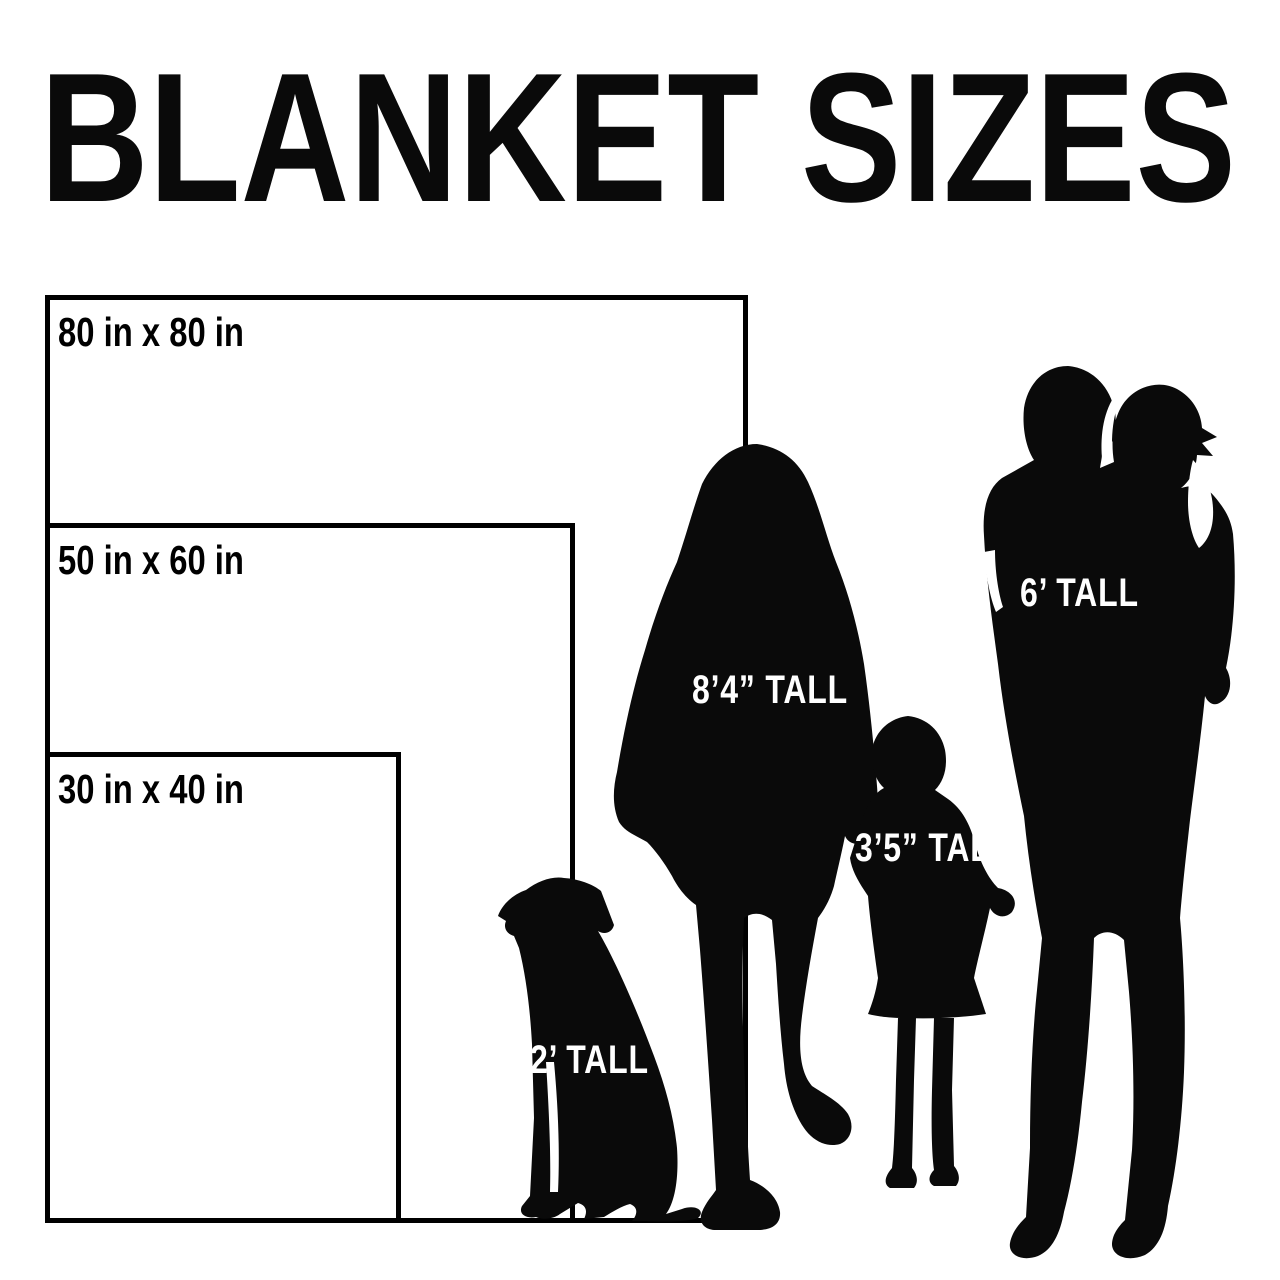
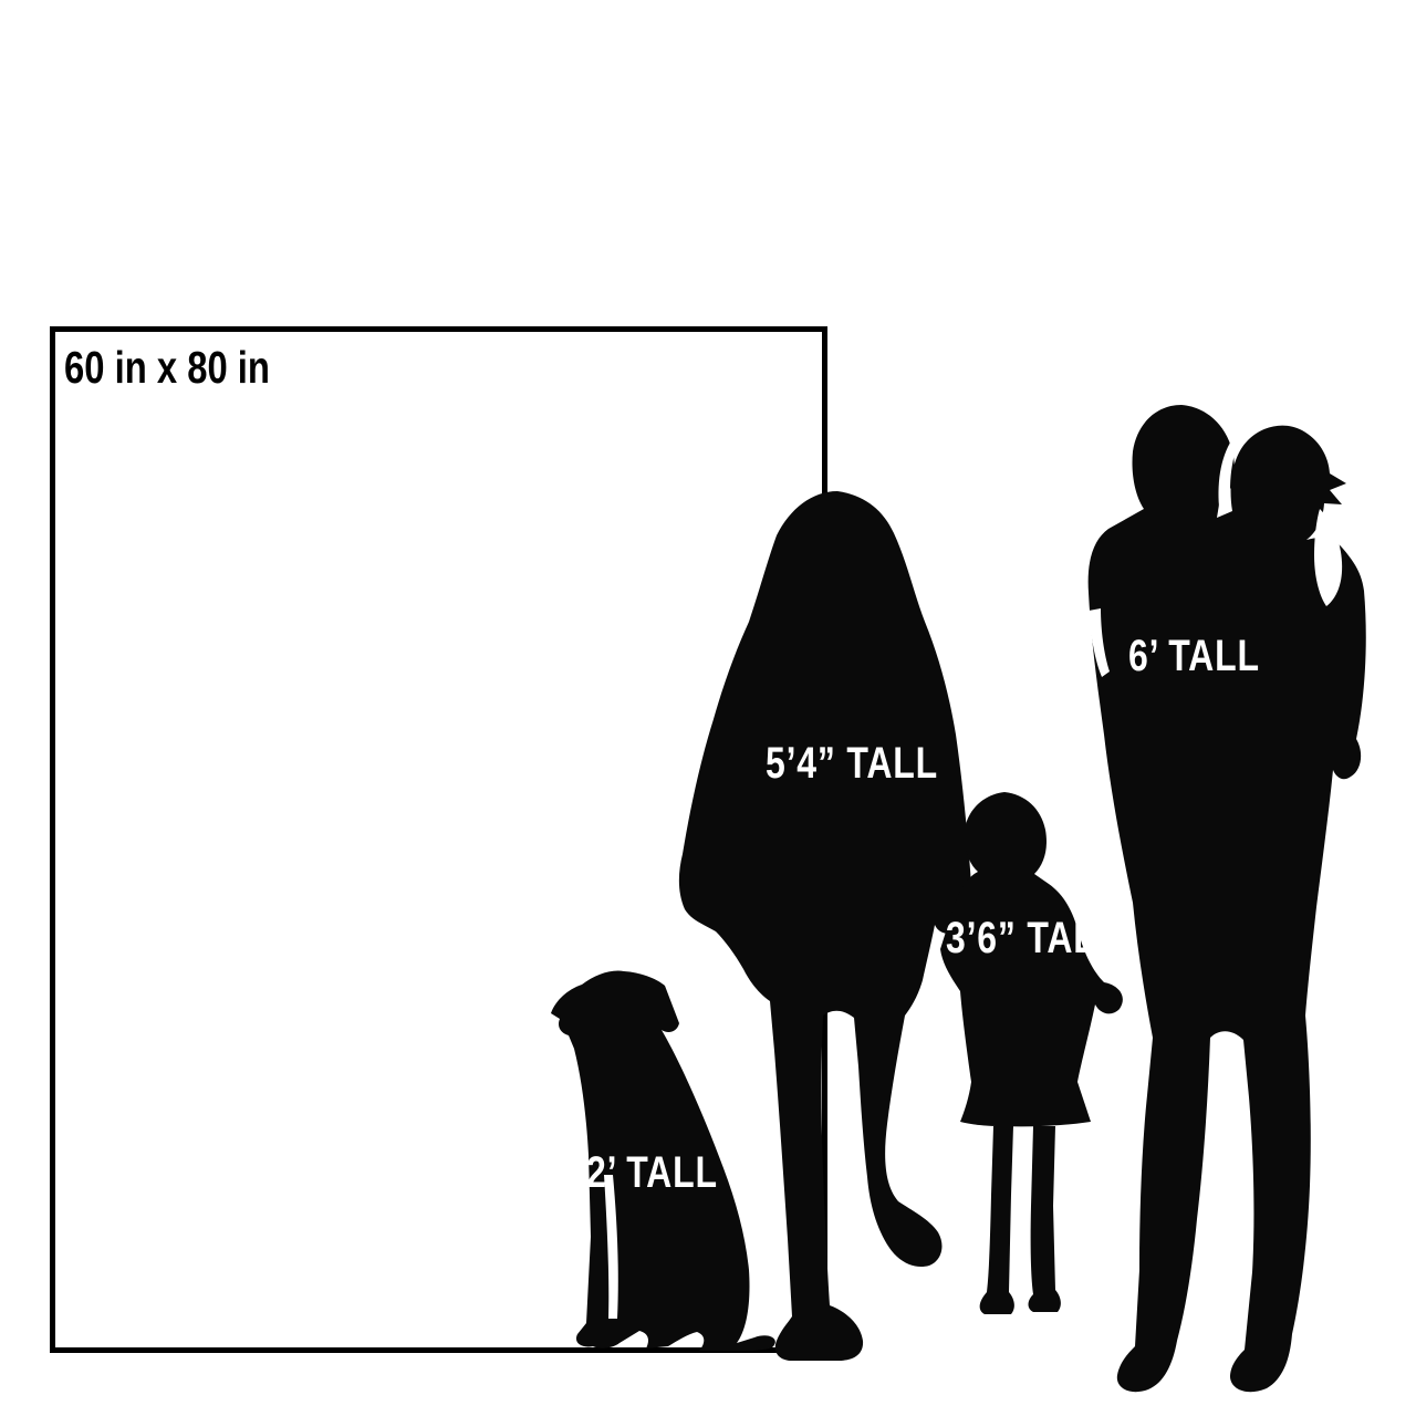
- BLANKET SIZES
- 80 in x 80 in
+ 60 in x 80 in
- 50 in x 60 in
- 30 in x 40 in
  6’ TALL
- 8’4” TALL
+ 5’4” TALL
- 3’5” TALL
+ 3’6” TALL
  2’ TALL
